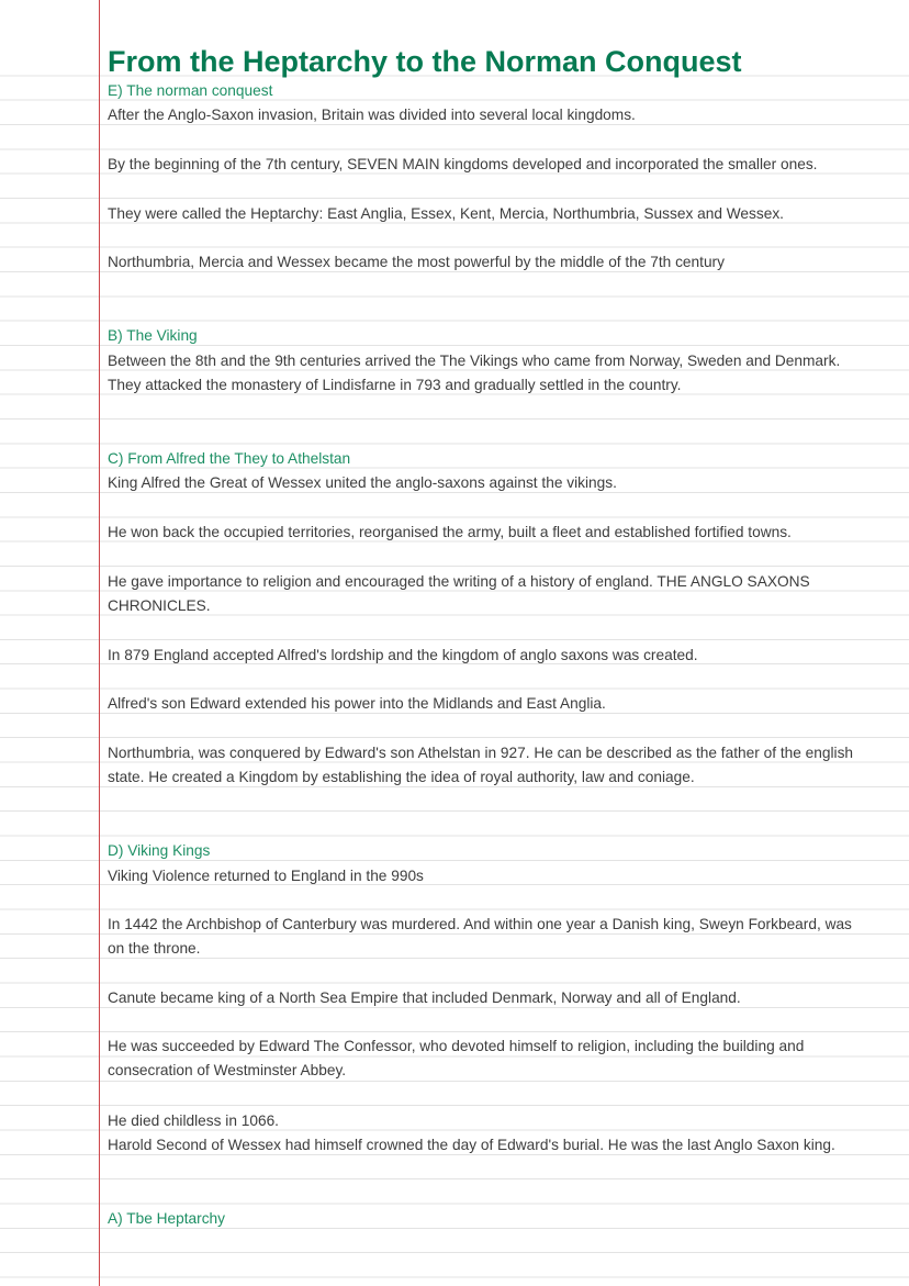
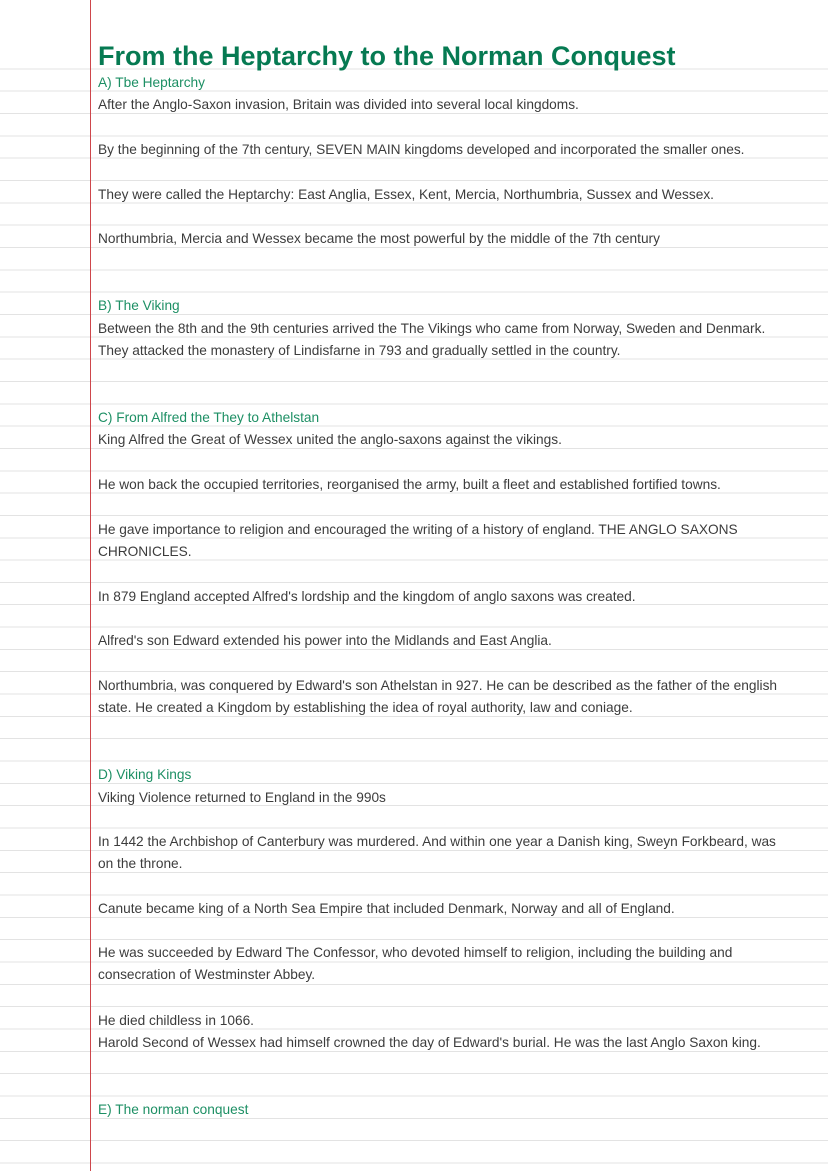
  From the Heptarchy to the Norman Conquest
- E) The norman conquest
+ A) Tbe Heptarchy
  After the Anglo-Saxon invasion, Britain was divided into several local kingdoms.
  By the beginning of the 7th century, SEVEN MAIN kingdoms developed and incorporated the smaller ones.
  They were called the Heptarchy: East Anglia, Essex, Kent, Mercia, Northumbria, Sussex and Wessex.
  Northumbria, Mercia and Wessex became the most powerful by the middle of the 7th century
  B) The Viking
  Between the 8th and the 9th centuries arrived the The Vikings who came from Norway, Sweden and Denmark.
  They attacked the monastery of Lindisfarne in 793 and gradually settled in the country.
  C) From Alfred the They to Athelstan
  King Alfred the Great of Wessex united the anglo-saxons against the vikings.
  He won back the occupied territories, reorganised the army, built a fleet and established fortified towns.
  He gave importance to religion and encouraged the writing of a history of england. THE ANGLO SAXONS
  CHRONICLES.
  In 879 England accepted Alfred's lordship and the kingdom of anglo saxons was created.
  Alfred's son Edward extended his power into the Midlands and East Anglia.
  Northumbria, was conquered by Edward's son Athelstan in 927. He can be described as the father of the english
  state. He created a Kingdom by establishing the idea of royal authority, law and coniage.
  D) Viking Kings
  Viking Violence returned to England in the 990s
  In 1442 the Archbishop of Canterbury was murdered. And within one year a Danish king, Sweyn Forkbeard, was
  on the throne.
  Canute became king of a North Sea Empire that included Denmark, Norway and all of England.
  He was succeeded by Edward The Confessor, who devoted himself to religion, including the building and
  consecration of Westminster Abbey.
  He died childless in 1066.
  Harold Second of Wessex had himself crowned the day of Edward's burial. He was the last Anglo Saxon king.
- A) Tbe Heptarchy
+ E) The norman conquest
